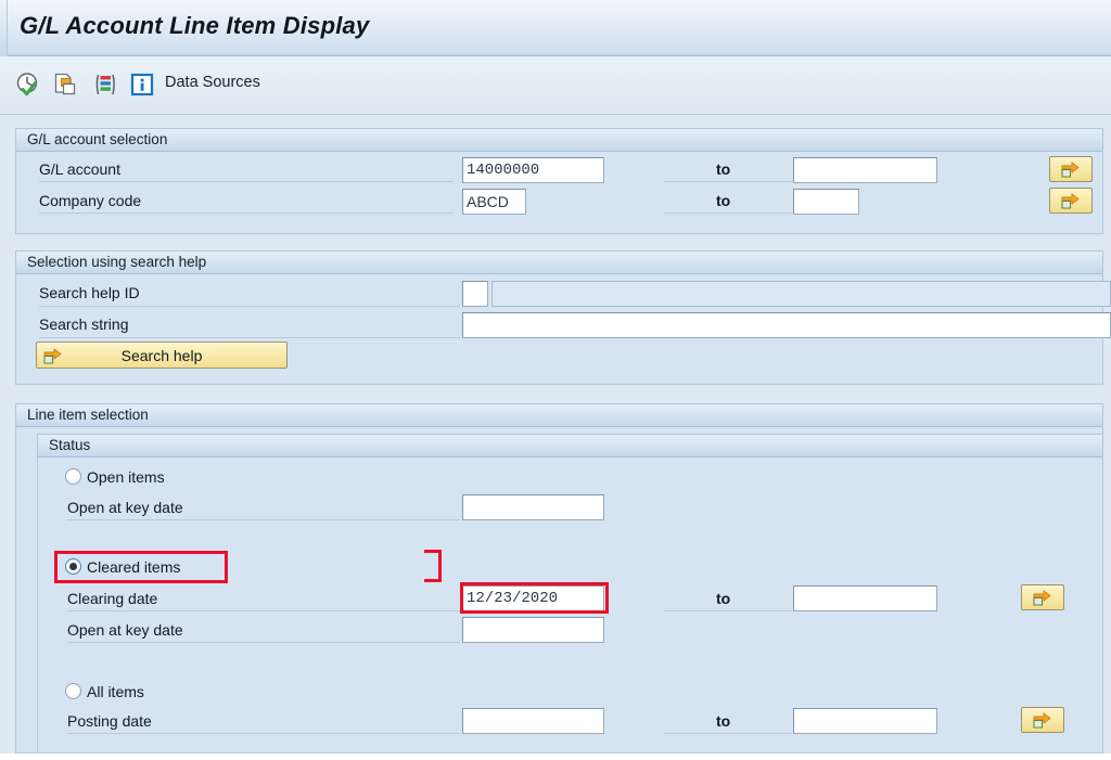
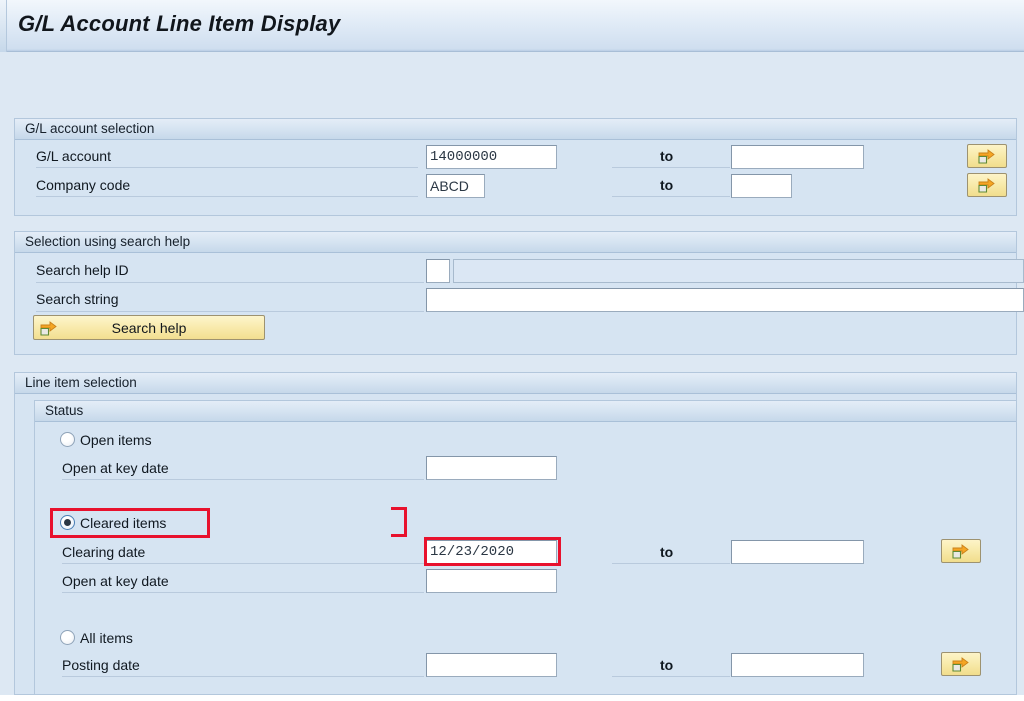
  G/L Account Line Item Display
- Data Sources
  G/L account selection
  G/L account
  14000000
  to
  Company code
  ABCD
  to
  Selection using search help
  Search help ID
  Search string
  Search help
  Line item selection
  Status
  Open items
  Open at key date
  Cleared items
  Clearing date
  12/23/2020
  to
  Open at key date
  All items
  Posting date
  to
